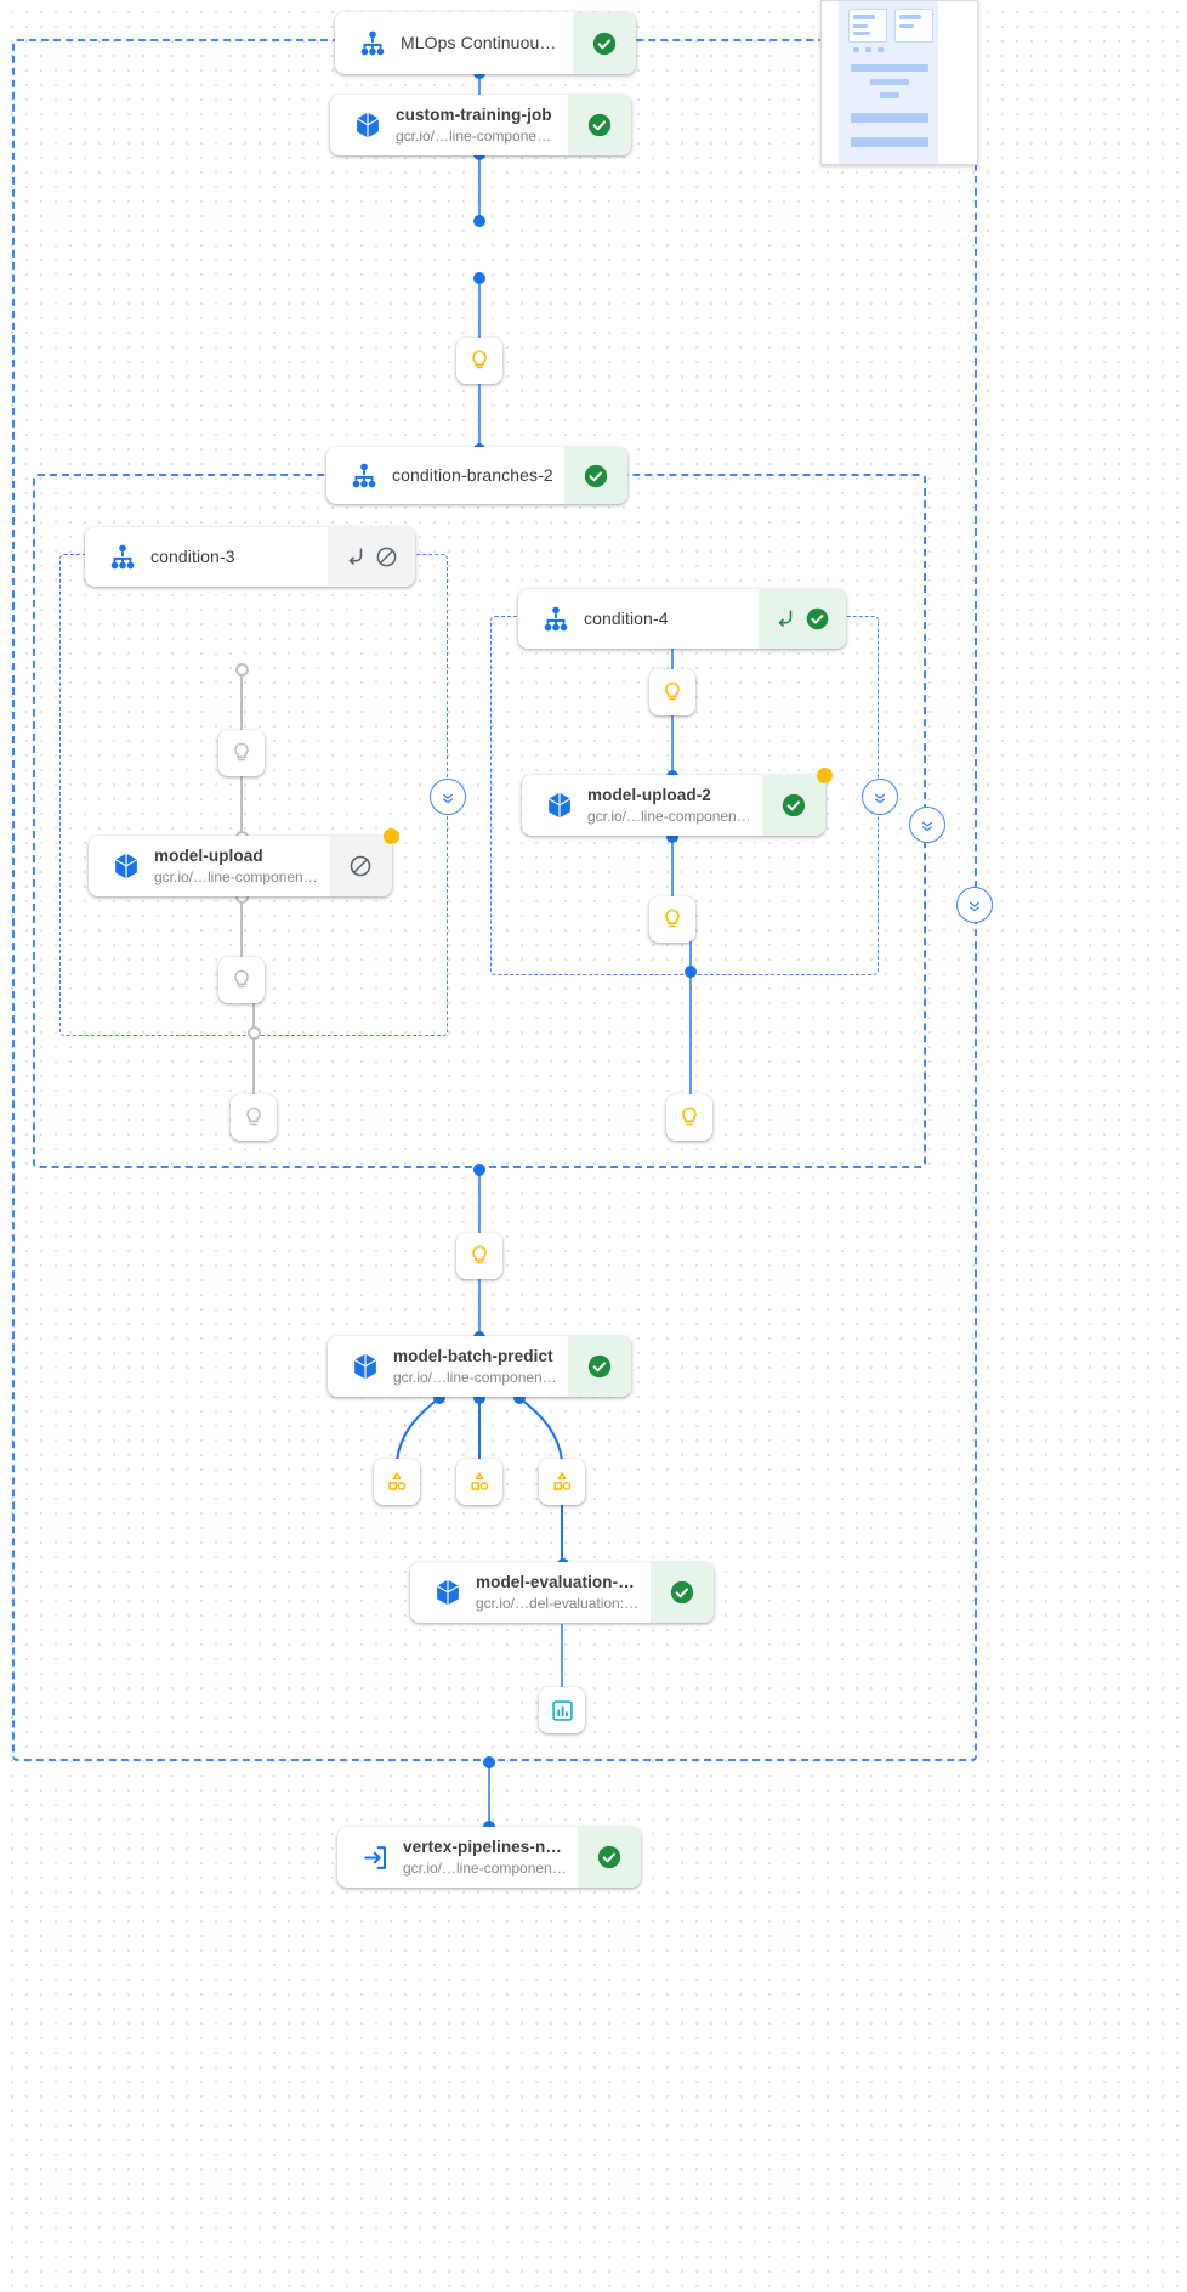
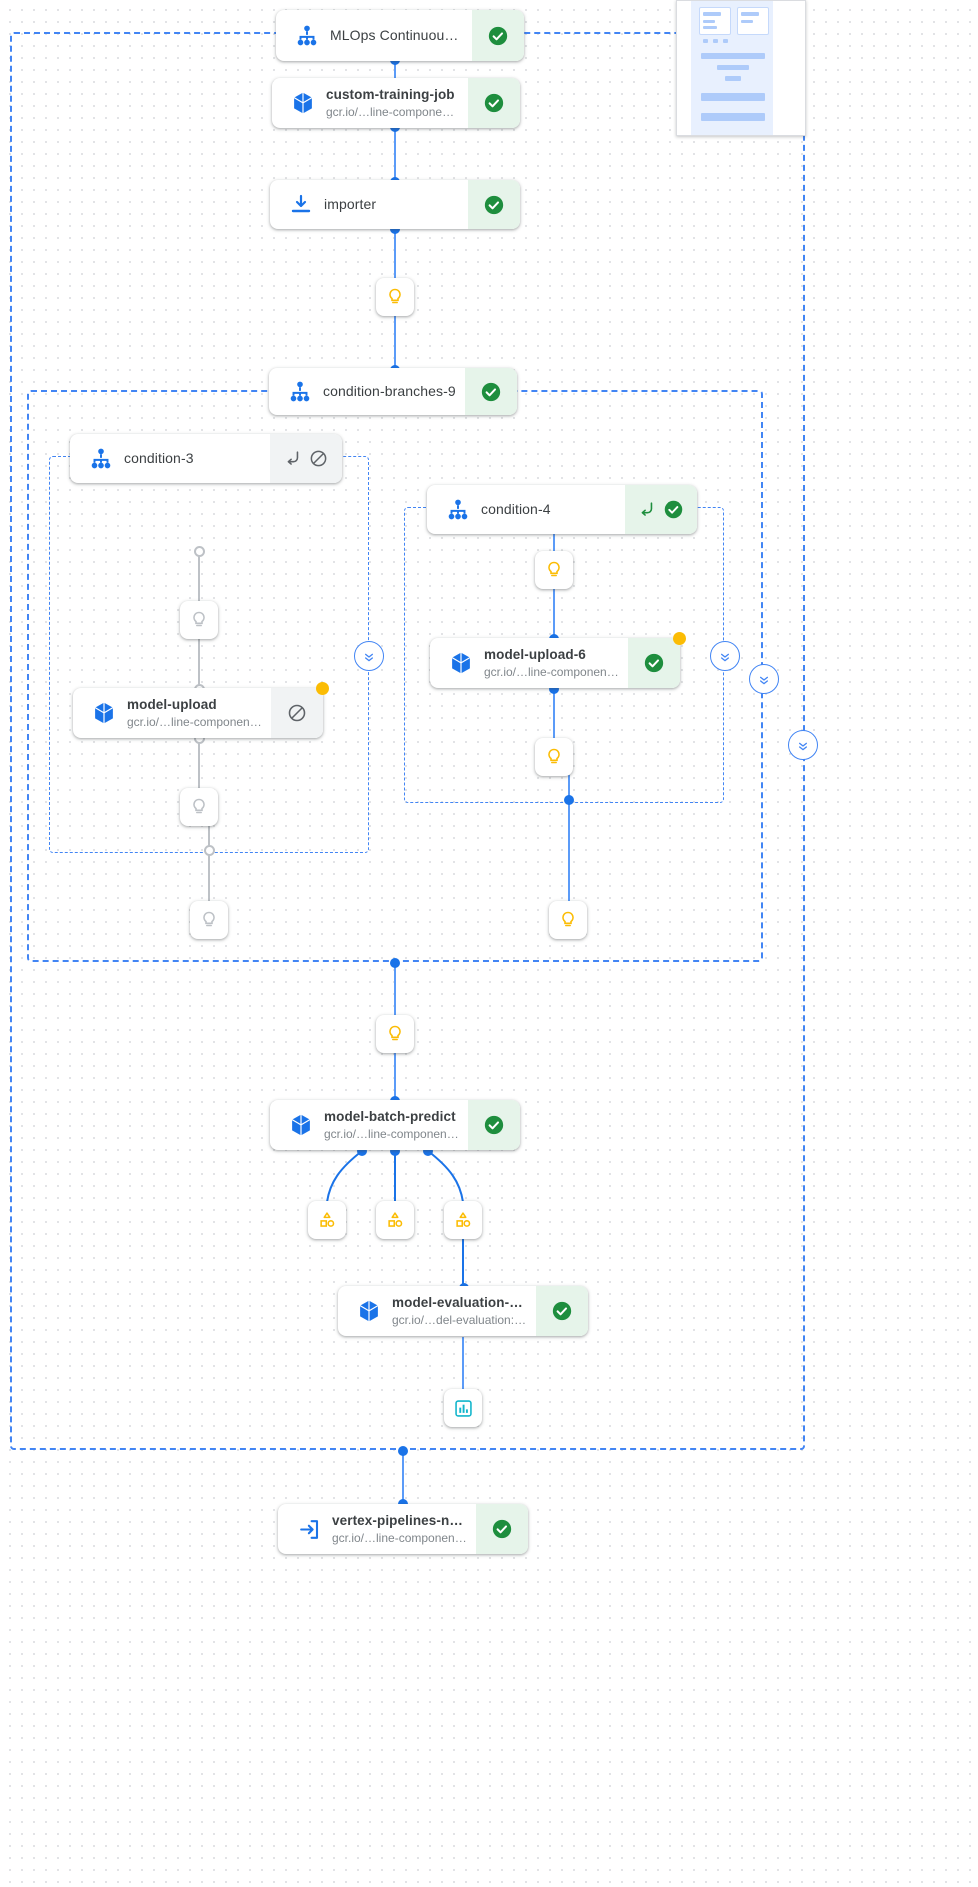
  MLOps Continuous T
  custom-training-job
  gcr.io/…line-components:
+ importer
- condition-branches-2
+ condition-branches-9
  condition-3
  model-upload
  gcr.io/…line-components:
  condition-4
- model-upload-2
+ model-upload-6
  gcr.io/…line-components:
  model-batch-predict
  gcr.io/…line-components:
  model-evaluation-reg
  gcr.io/…del-evaluation:v0
  vertex-pipelines-noti
  gcr.io/…line-components:
